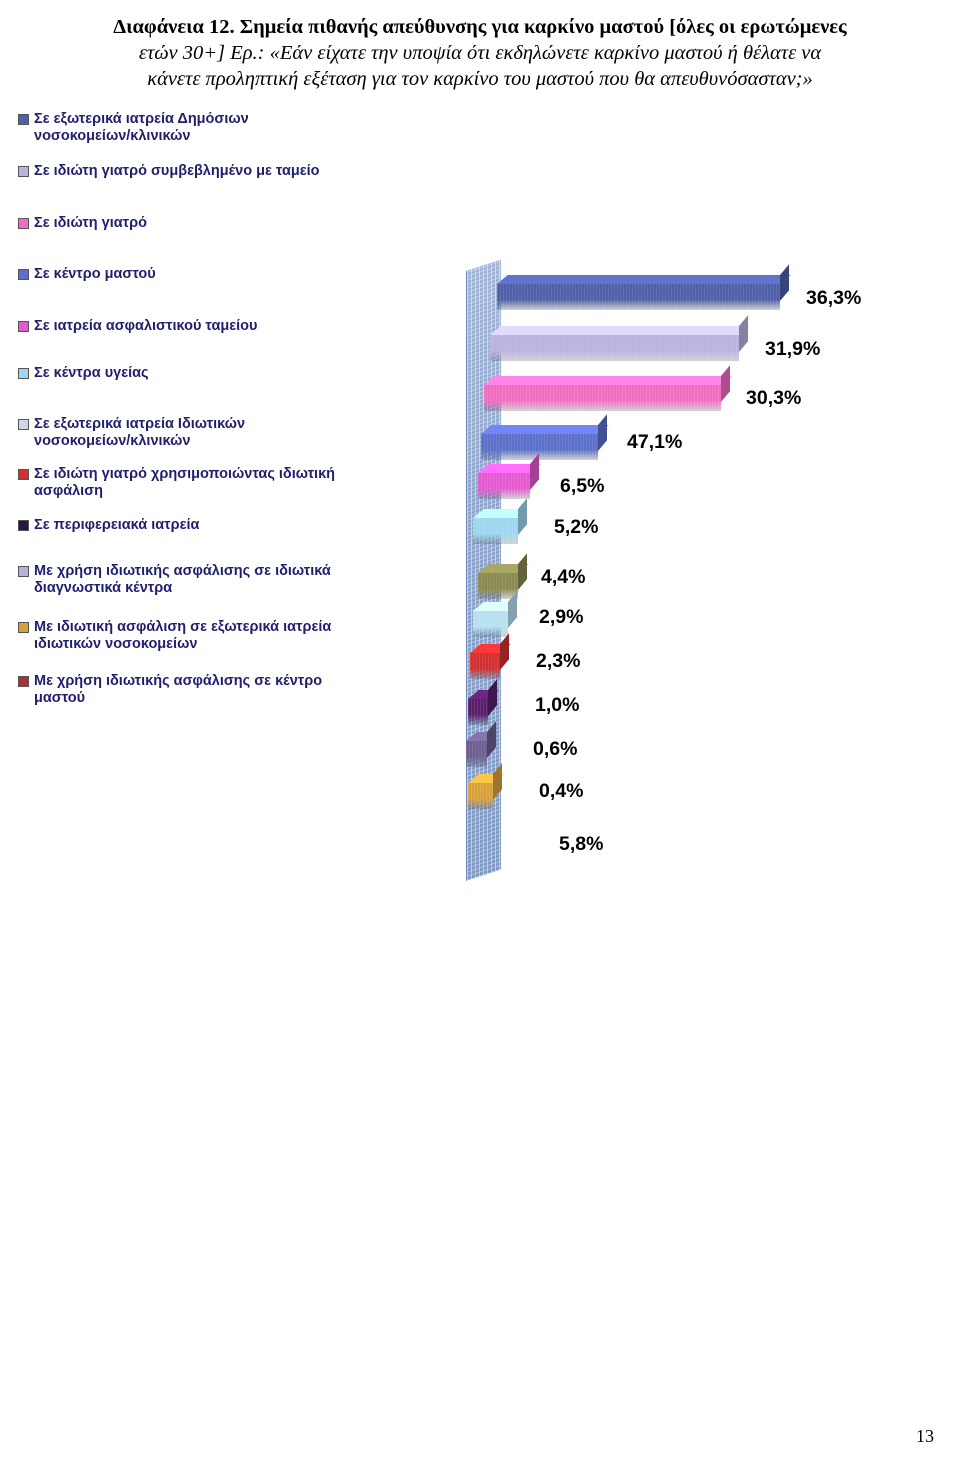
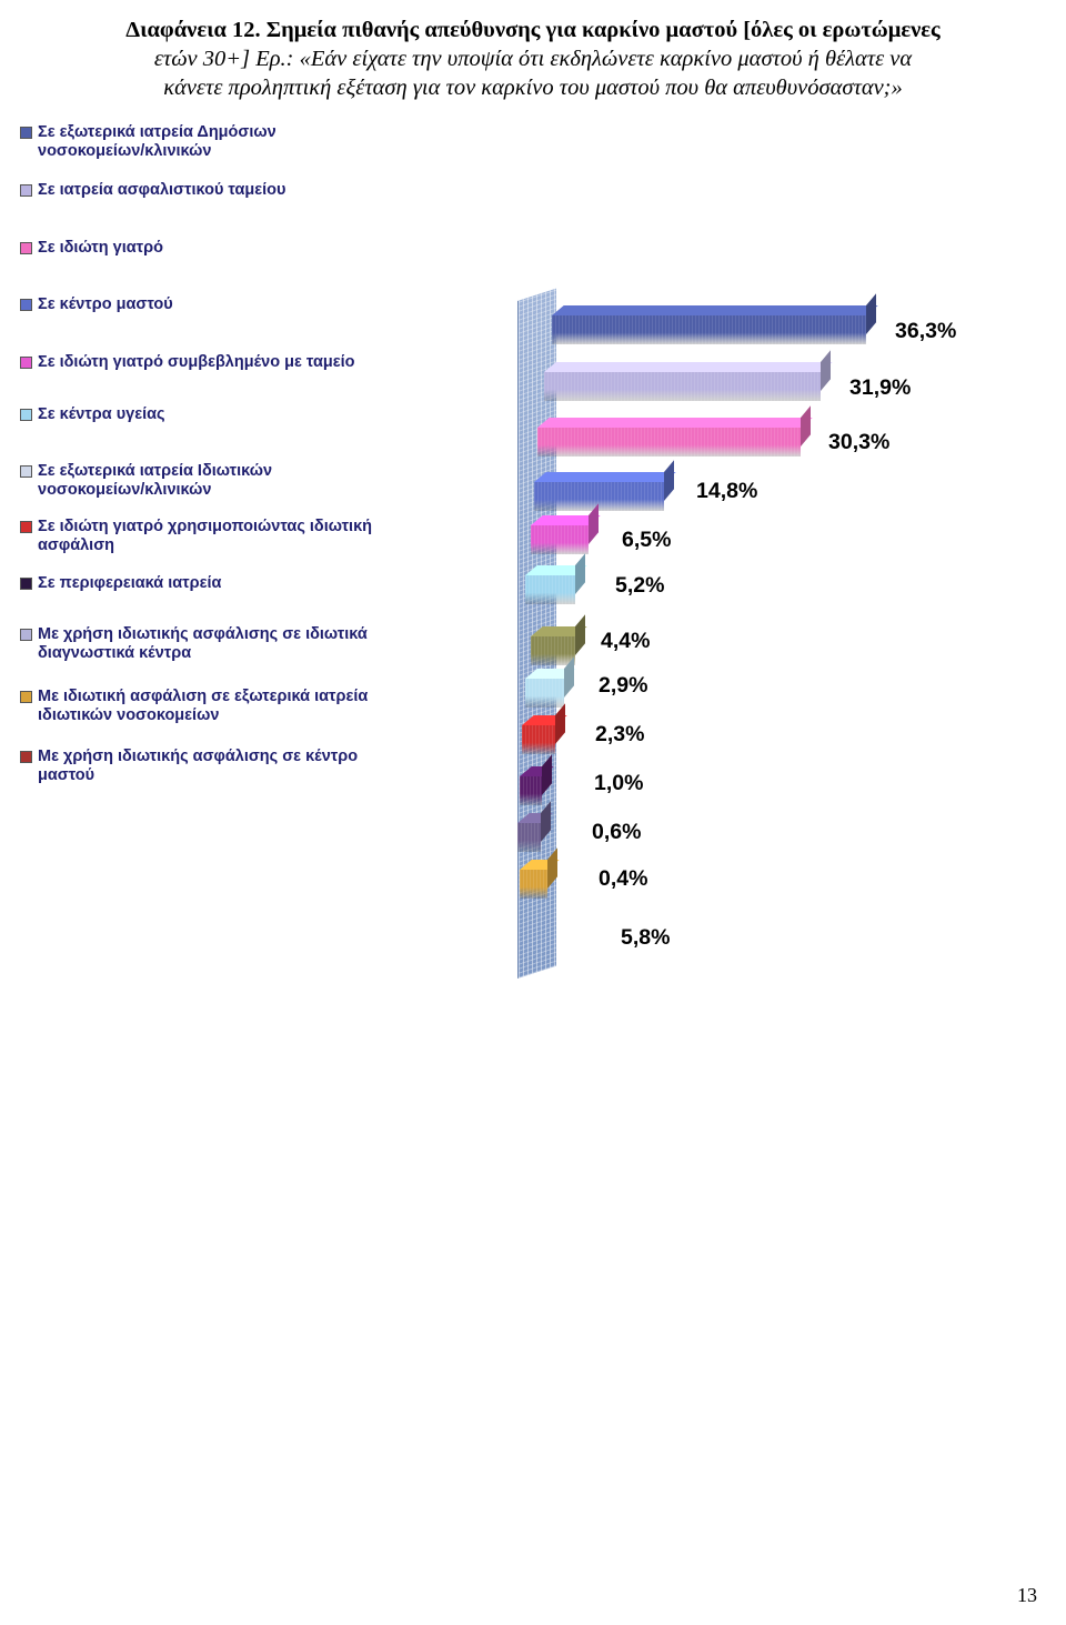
  Διαφάνεια 12. Σημεία πιθανής απεύθυνσης για καρκίνο μαστού [όλες οι ερωτώμενες
  ετών 30+] Ερ.: «Εάν είχατε την υποψία ότι εκδηλώνετε καρκίνο μαστού ή θέλατε να
  κάνετε προληπτική εξέταση για τον καρκίνο του μαστού που θα απευθυνόσασταν;»
  Σε εξωτερικά ιατρεία Δημόσιων νοσοκομείων/κλινικών
- Σε ιδιώτη γιατρό συμβεβλημένο με ταμείο
+ Σε ιατρεία ασφαλιστικού ταμείου
  Σε ιδιώτη γιατρό
  Σε κέντρο μαστού
- Σε ιατρεία ασφαλιστικού ταμείου
+ Σε ιδιώτη γιατρό συμβεβλημένο με ταμείο
  Σε κέντρα υγείας
  Σε εξωτερικά ιατρεία Ιδιωτικών νοσοκομείων/κλινικών
  Σε ιδιώτη γιατρό χρησιμοποιώντας ιδιωτική ασφάλιση
  Σε περιφερειακά ιατρεία
  Με χρήση ιδιωτικής ασφάλισης σε ιδιωτικά διαγνωστικά κέντρα
  Με ιδιωτική ασφάλιση σε εξωτερικά ιατρεία ιδιωτικών νοσοκομείων
  Με χρήση ιδιωτικής ασφάλισης σε κέντρο μαστού
  36,3%
  31,9%
  30,3%
- 47,1%
+ 14,8%
  6,5%
  5,2%
  4,4%
  2,9%
  2,3%
  1,0%
  0,6%
  0,4%
  5,8%
  13
